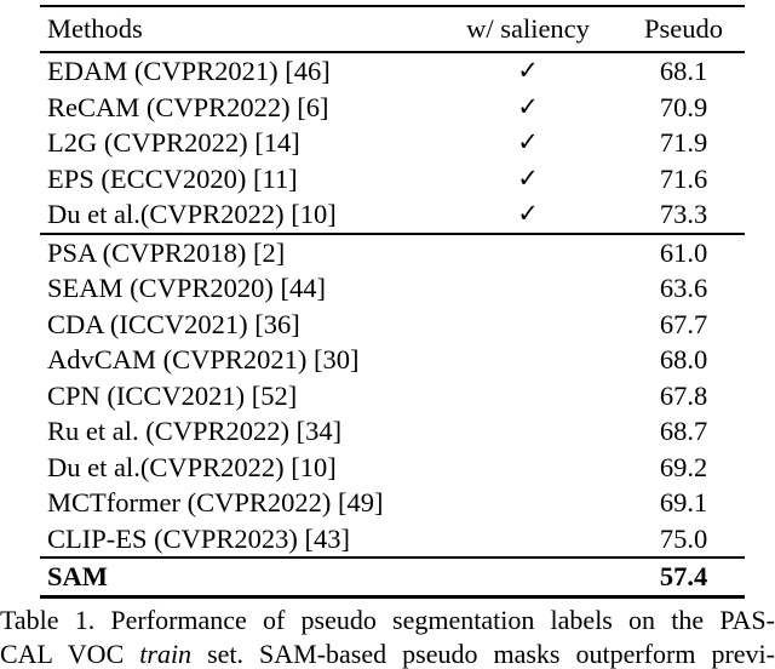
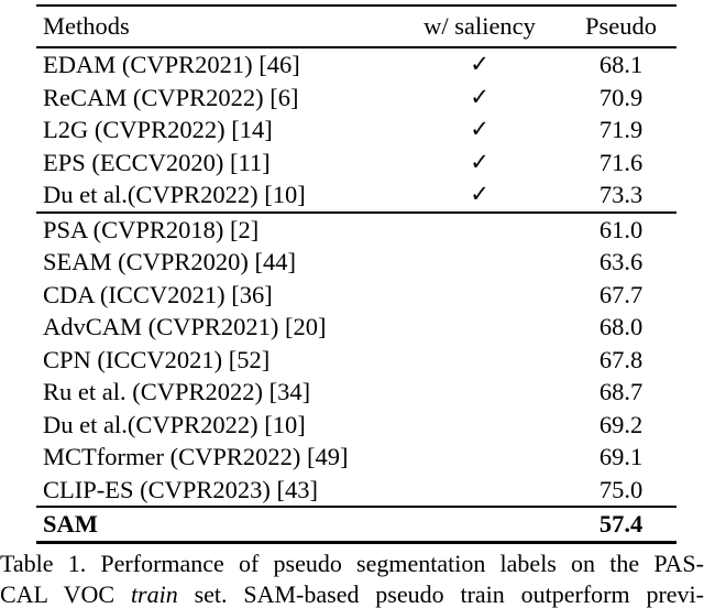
  Methods
  w/ saliency
  Pseudo
  EDAM (CVPR2021) [46]
  ✓
  68.1
  ReCAM (CVPR2022) [6]
  ✓
  70.9
  L2G (CVPR2022) [14]
  ✓
  71.9
  EPS (ECCV2020) [11]
  ✓
  71.6
  Du et al.(CVPR2022) [10]
  ✓
  73.3
  PSA (CVPR2018) [2]
  61.0
  SEAM (CVPR2020) [44]
  63.6
  CDA (ICCV2021) [36]
  67.7
- AdvCAM (CVPR2021) [30]
+ AdvCAM (CVPR2021) [20]
  68.0
  CPN (ICCV2021) [52]
  67.8
  Ru et al. (CVPR2022) [34]
  68.7
  Du et al.(CVPR2022) [10]
  69.2
  MCTformer (CVPR2022) [49]
  69.1
  CLIP-ES (CVPR2023) [43]
  75.0
  SAM
  57.4
  Table 1. Performance of pseudo segmentation labels on the PAS-
- CAL VOC train set. SAM-based pseudo masks outperform previ-
+ CAL VOC train set. SAM-based pseudo train outperform previ-
